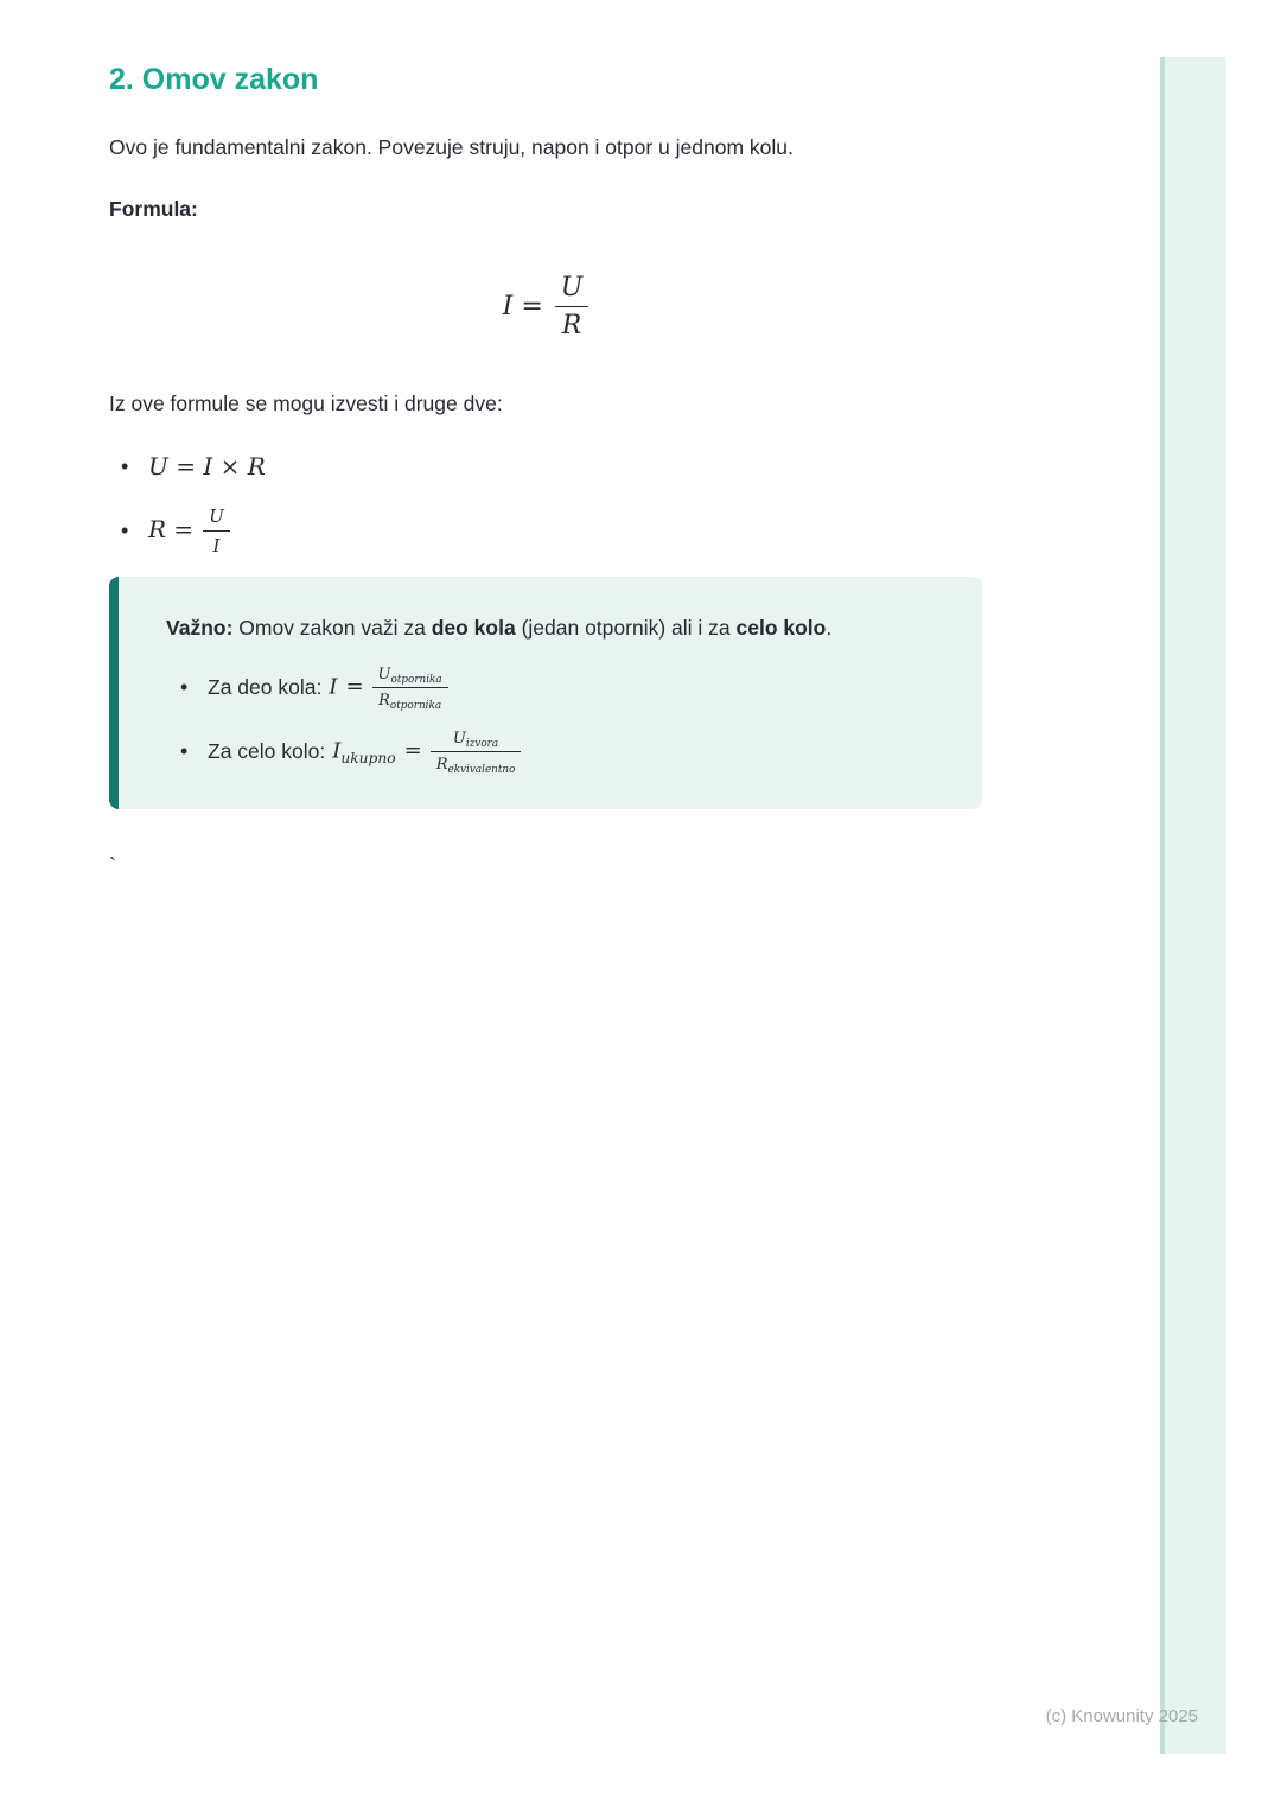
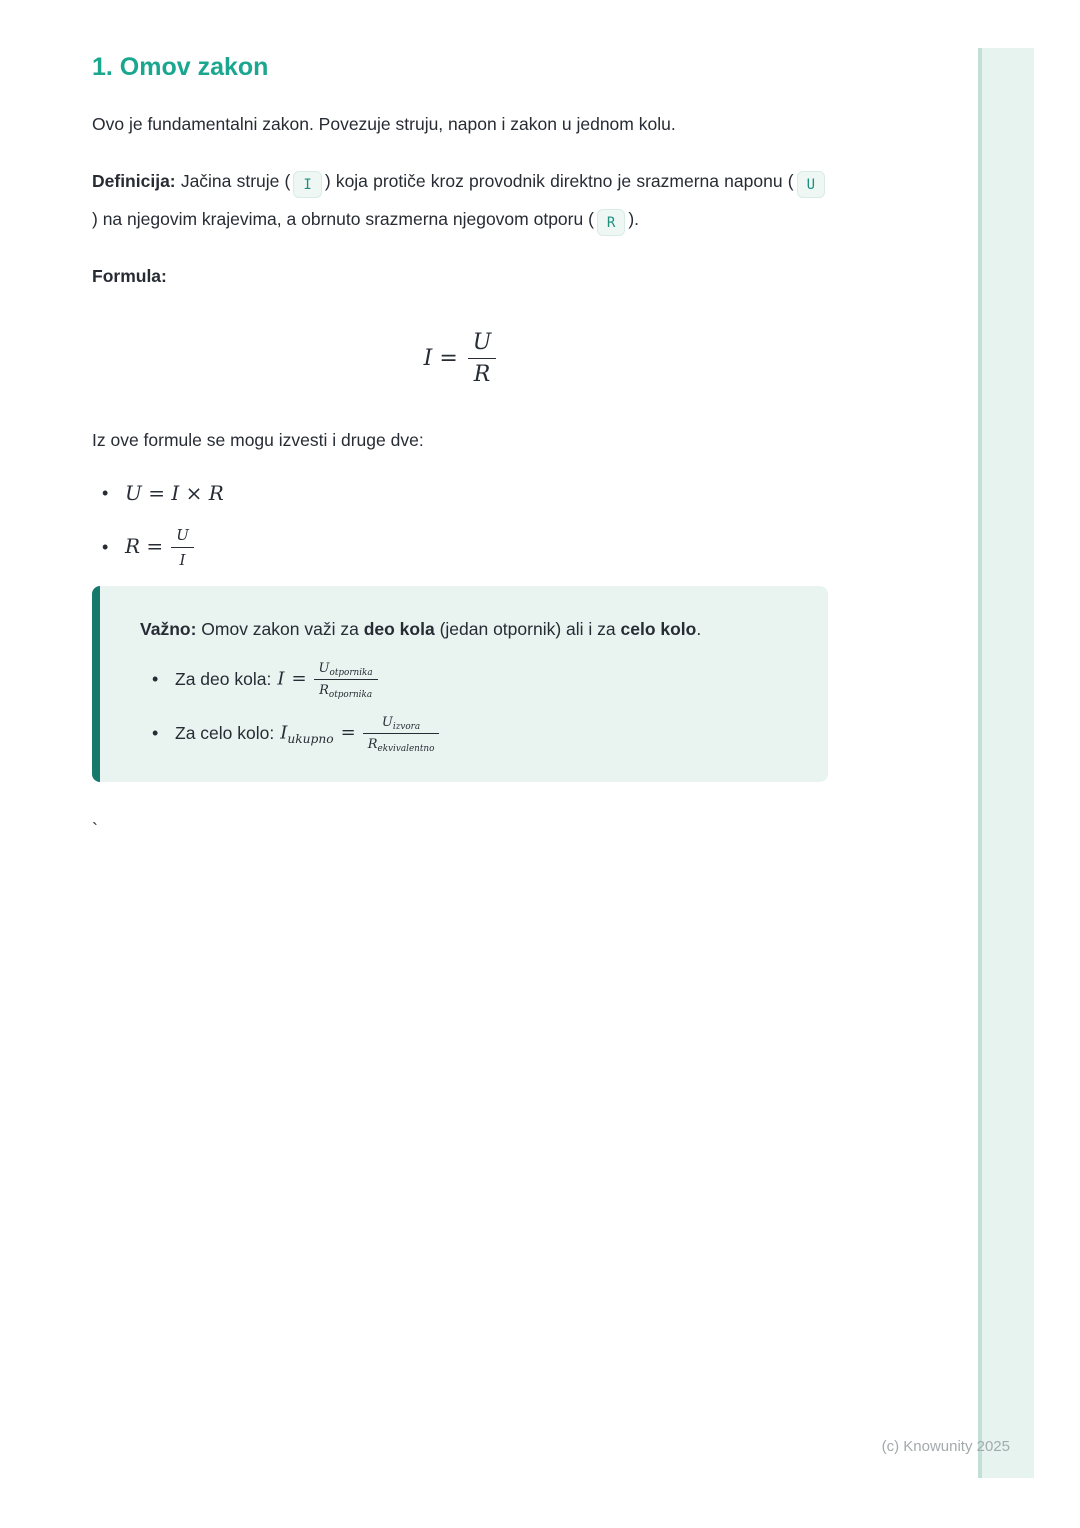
- 2. Omov zakon
+ 1. Omov zakon
- Ovo je fundamentalni zakon. Povezuje struju, napon i otpor u jednom kolu.
+ Ovo je fundamentalni zakon. Povezuje struju, napon i zakon u jednom kolu.
+ Definicija: Jačina struje ( I ) koja protiče kroz provodnik direktno je srazmerna naponu ( U) na njegovim krajevima, a obrnuto srazmerna njegovom otporu ( R ).
  Formula:
  I =
  U
  R
  Iz ove formule se mogu izvesti i druge dve:
  •
  U = I × R
  •
  R =
  U
  I
  Važno: Omov zakon važi za deo kola (jedan otpornik) ali i za celo kolo.
  •
  Za deo kola:
  I =
  Uotpornika
  Rotpornika
  •
  Za celo kolo:
  Iukupno =
  Uizvora
  Rekvivalentno
  `
  (c) Knowunity 2025
